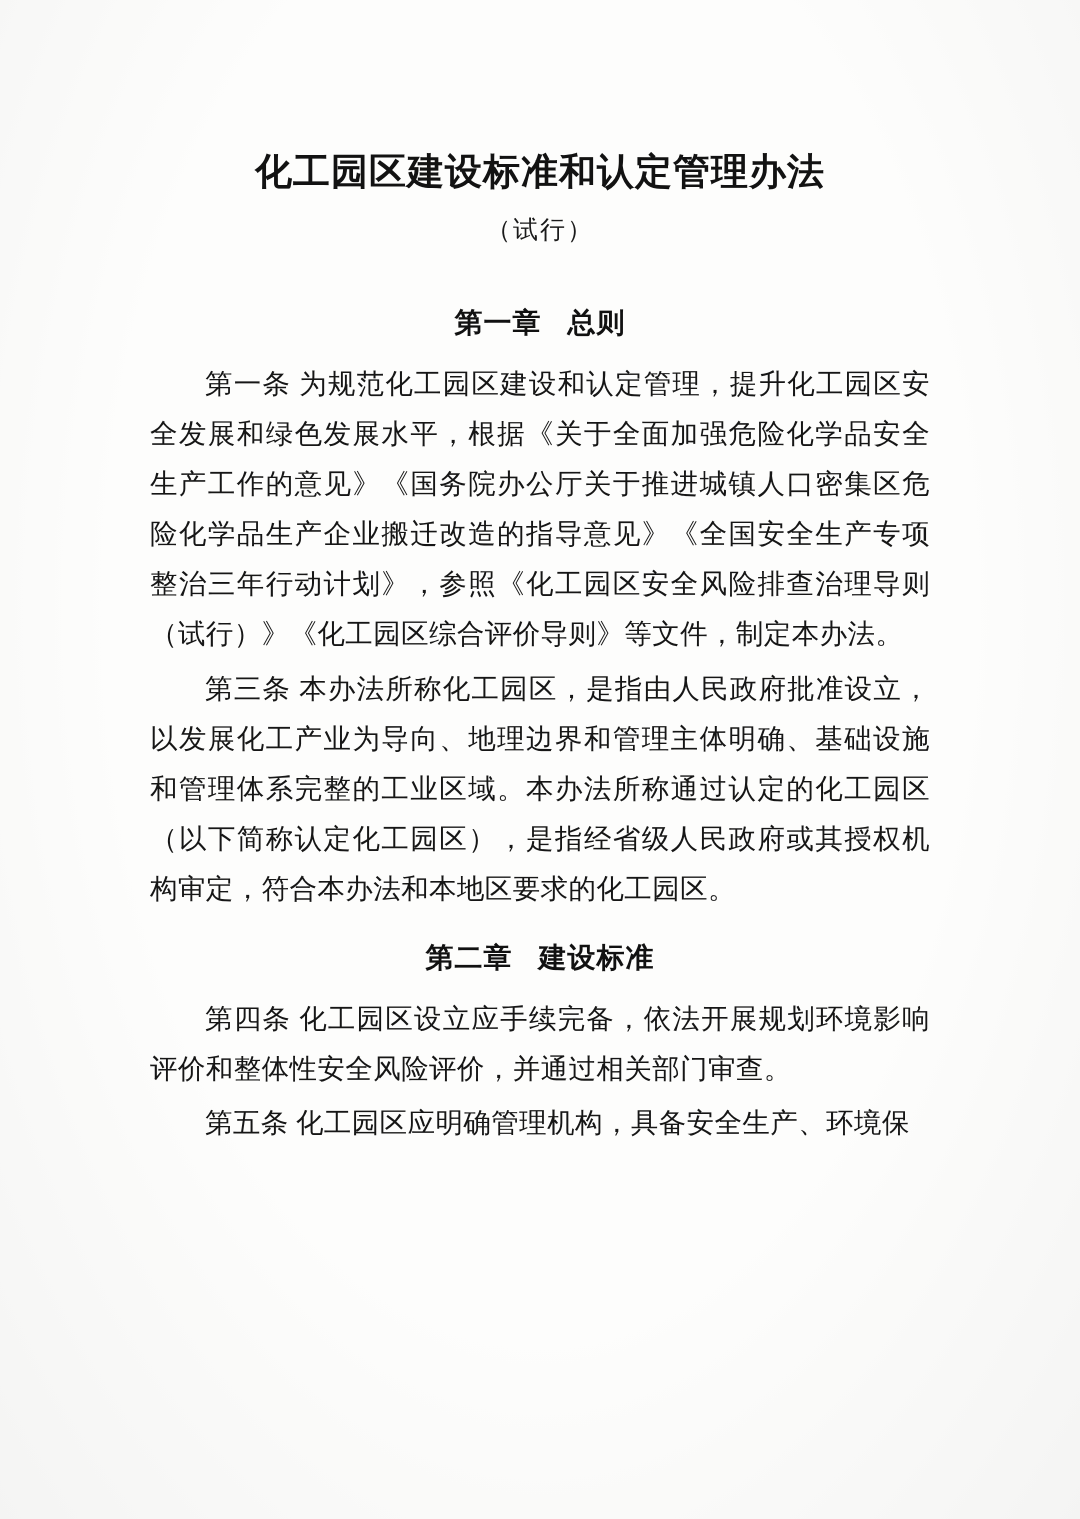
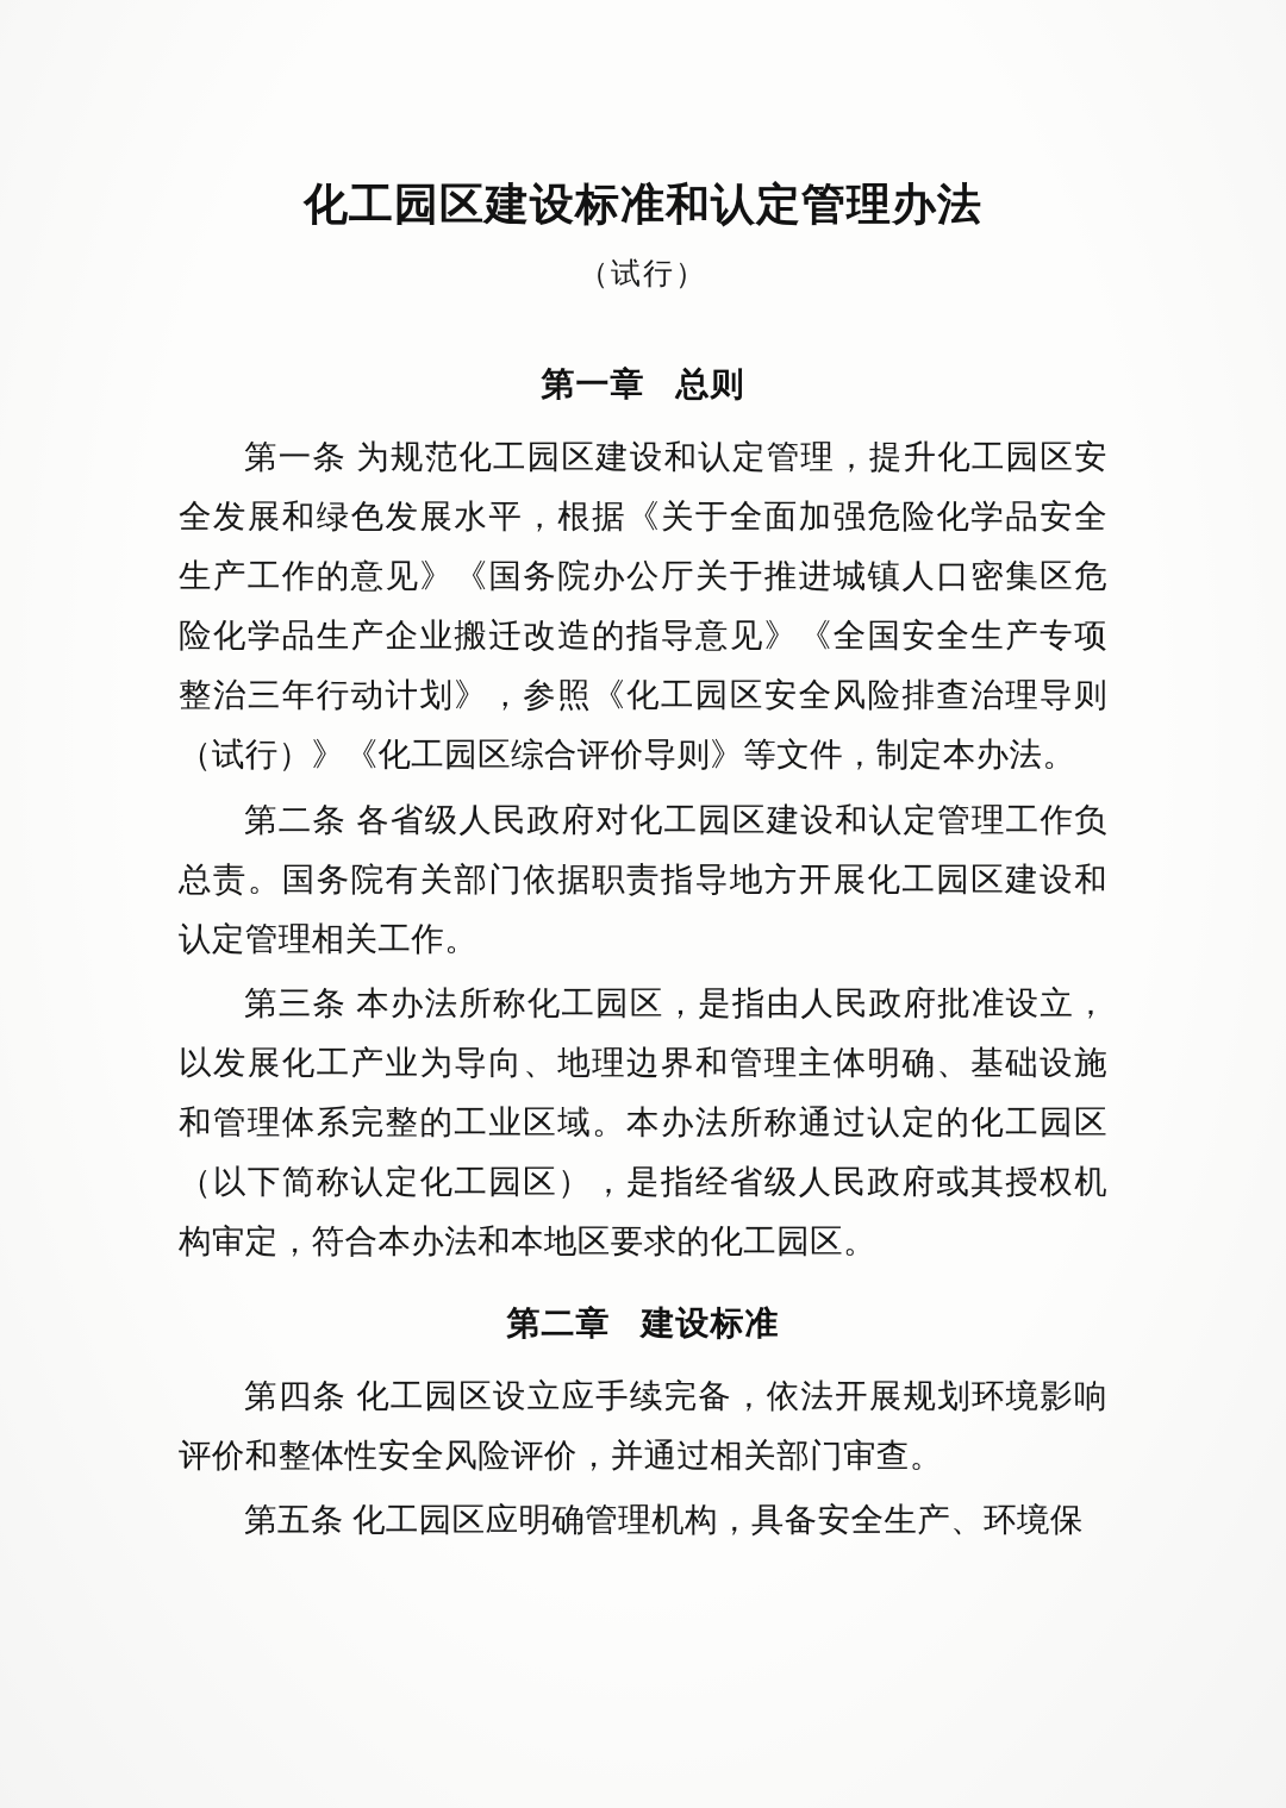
  化工园区建设标准和认定管理办法
  （试行）
  第一章 总则
  第一条 为规范化工园区建设和认定管理，提升化工园区安全发展和绿色发展水平，根据《关于全面加强危险化学品安全生产工作的意见》《国务院办公厅关于推进城镇人口密集区危险化学品生产企业搬迁改造的指导意见》《全国安全生产专项整治三年行动计划》，参照《化工园区安全风险排查治理导则（试行）》《化工园区综合评价导则》等文件，制定本办法。
+ 第二条 各省级人民政府对化工园区建设和认定管理工作负总责。国务院有关部门依据职责指导地方开展化工园区建设和认定管理相关工作。
  第三条 本办法所称化工园区，是指由人民政府批准设立，以发展化工产业为导向、地理边界和管理主体明确、基础设施和管理体系完整的工业区域。本办法所称通过认定的化工园区（以下简称认定化工园区），是指经省级人民政府或其授权机构审定，符合本办法和本地区要求的化工园区。
  第二章 建设标准
  第四条 化工园区设立应手续完备，依法开展规划环境影响评价和整体性安全风险评价，并通过相关部门审查。
  第五条 化工园区应明确管理机构，具备安全生产、环境保
